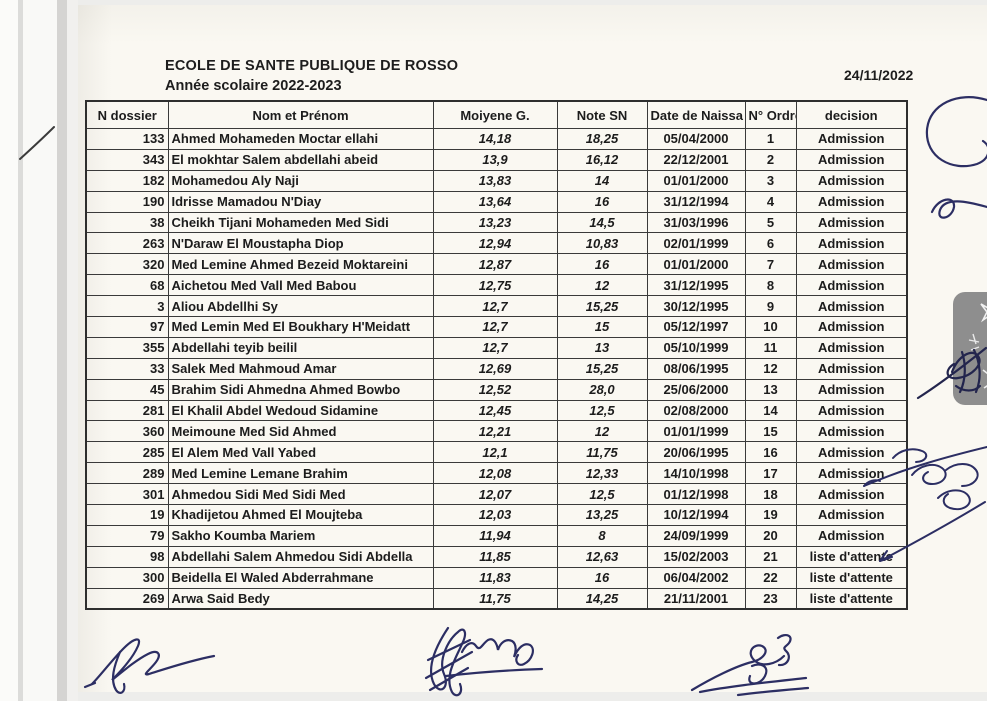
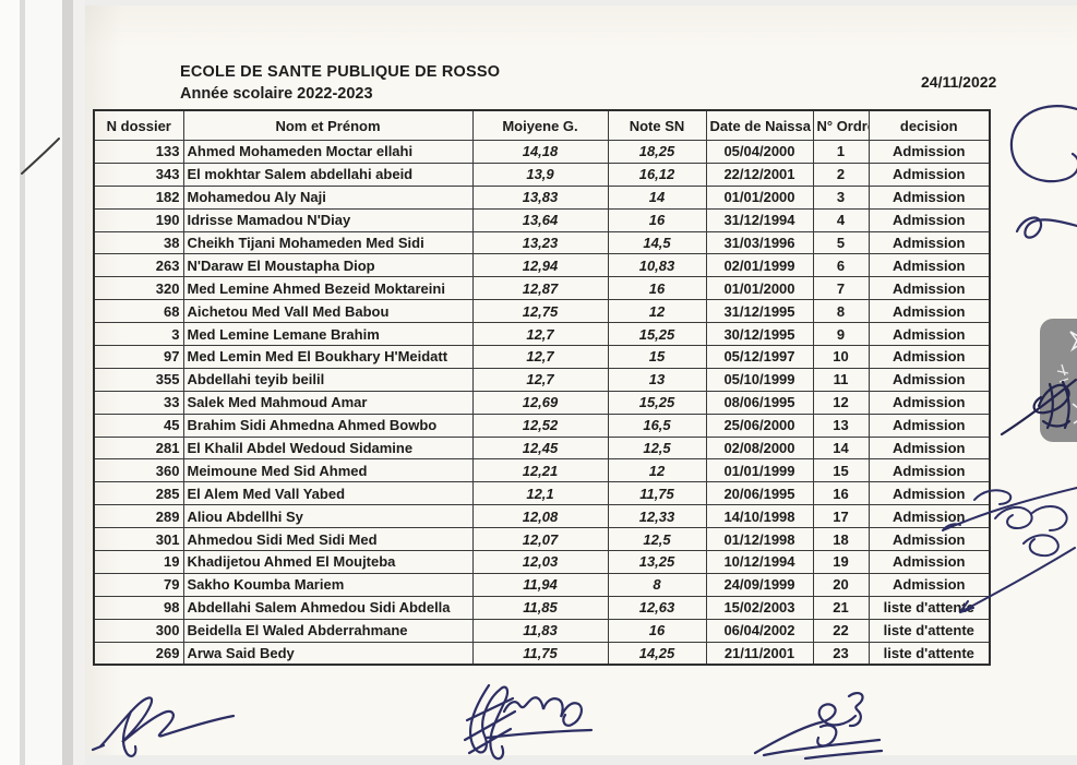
  ECOLE DE SANTE PUBLIQUE DE ROSSO
  Année scolaire 2022-2023
  24/11/2022
  N dossier	Nom et Prénom	Moiyene G.	Note SN	Date de Naissa	N° Ordr	decision
  133	Ahmed Mohameden Moctar ellahi	14,18	18,25	05/04/2000	1	Admission
  343	El mokhtar Salem abdellahi abeid	13,9	16,12	22/12/2001	2	Admission
  182	Mohamedou Aly Naji	13,83	14	01/01/2000	3	Admission
  190	Idrisse Mamadou N'Diay	13,64	16	31/12/1994	4	Admission
  38	Cheikh Tijani Mohameden Med Sidi	13,23	14,5	31/03/1996	5	Admission
  263	N'Daraw El Moustapha Diop	12,94	10,83	02/01/1999	6	Admission
  320	Med Lemine Ahmed Bezeid Moktareini	12,87	16	01/01/2000	7	Admission
  68	Aichetou Med Vall Med Babou	12,75	12	31/12/1995	8	Admission
- 3	Aliou Abdellhi Sy	12,7	15,25	30/12/1995	9	Admission
+ 3	Med Lemine Lemane Brahim	12,7	15,25	30/12/1995	9	Admission
  97	Med Lemin Med El Boukhary H'Meidatt	12,7	15	05/12/1997	10	Admission
  355	Abdellahi teyib beilil	12,7	13	05/10/1999	11	Admission
  33	Salek Med Mahmoud Amar	12,69	15,25	08/06/1995	12	Admission
- 45	Brahim Sidi Ahmedna Ahmed Bowbo	12,52	28,0	25/06/2000	13	Admission
+ 45	Brahim Sidi Ahmedna Ahmed Bowbo	12,52	16,5	25/06/2000	13	Admission
  281	El Khalil Abdel Wedoud Sidamine	12,45	12,5	02/08/2000	14	Admission
  360	Meimoune Med Sid Ahmed	12,21	12	01/01/1999	15	Admission
  285	El Alem Med Vall Yabed	12,1	11,75	20/06/1995	16	Admission
- 289	Med Lemine Lemane Brahim	12,08	12,33	14/10/1998	17	Admission
+ 289	Aliou Abdellhi Sy	12,08	12,33	14/10/1998	17	Admission
  301	Ahmedou Sidi Med Sidi Med	12,07	12,5	01/12/1998	18	Admission
  19	Khadijetou Ahmed El Moujteba	12,03	13,25	10/12/1994	19	Admission
  79	Sakho Koumba Mariem	11,94	8	24/09/1999	20	Admission
  98	Abdellahi Salem Ahmedou Sidi Abdella	11,85	12,63	15/02/2003	21	liste d'atten
  300	Beidella El Waled Abderrahmane	11,83	16	06/04/2002	22	liste d'attente
  269	Arwa Said Bedy	11,75	14,25	21/11/2001	23	liste d'attente
